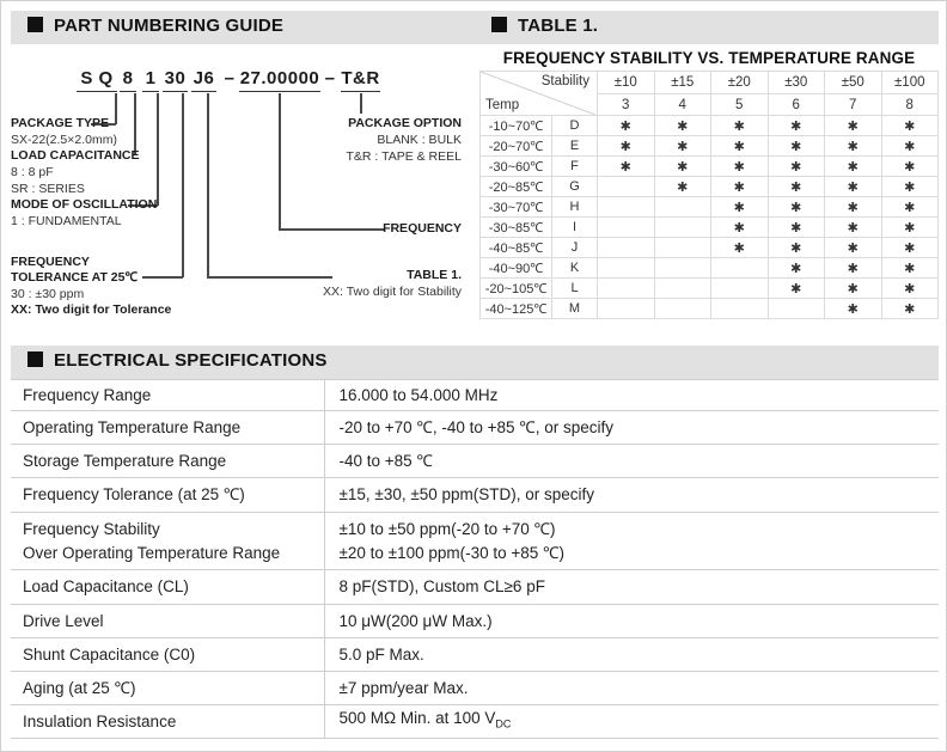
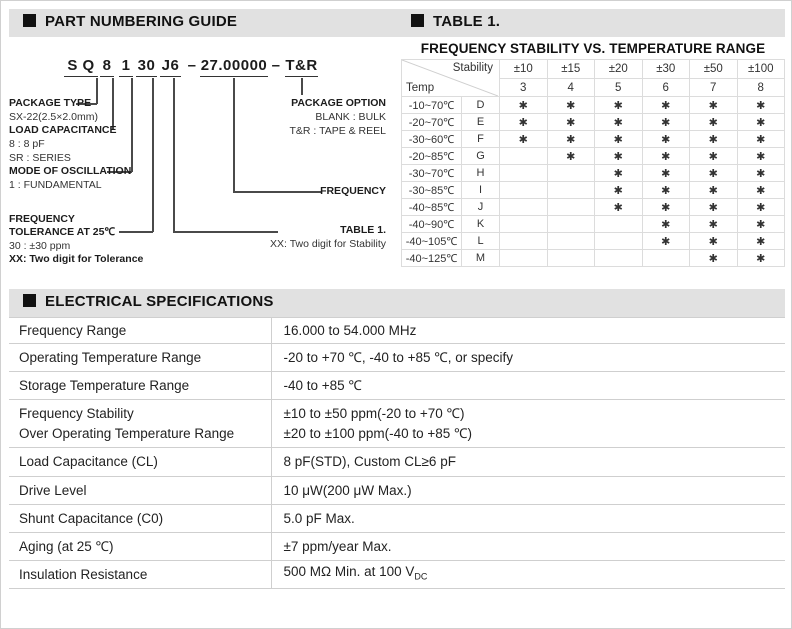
  PART NUMBERING GUIDE
  TABLE 1.
  S Q
  8
  1
  30
  J6
  –
  27.00000
  –
  T&R
  PACKAGE TYPE
  SX-22(2.5×2.0mm)
  LOAD CAPACITANCE
  8 : 8 pF
  SR : SERIES
  MODE OF OSCILLATION
  1 : FUNDAMENTAL
  FREQUENCY
  TOLERANCE AT 25℃
  30 : ±30 ppm
  XX: Two digit for Tolerance
  PACKAGE OPTION
  BLANK : BULK
  T&R : TAPE & REEL
  FREQUENCY
  TABLE 1.
  XX: Two digit for Stability
  FREQUENCY STABILITY VS. TEMPERATURE RANGE
  Stability Temp	±10	±15	±20	±30	±50	±100
  3	4	5	6	7	8
  -10~70℃	D	✱	✱	✱	✱	✱	✱
  -20~70℃	E	✱	✱	✱	✱	✱	✱
  -30~60℃	F	✱	✱	✱	✱	✱	✱
  -20~85℃	G		✱	✱	✱	✱	✱
  -30~70℃	H			✱	✱	✱	✱
  -30~85℃	I			✱	✱	✱	✱
  -40~85℃	J			✱	✱	✱	✱
  -40~90℃	K				✱	✱	✱
- -20~105℃	L				✱	✱	✱
+ -40~105℃	L				✱	✱	✱
  -40~125℃	M					✱	✱
  ELECTRICAL SPECIFICATIONS
  Frequency Range	16.000 to 54.000 MHz
  Operating Temperature Range	-20 to +70 ℃, -40 to +85 ℃, or specify
  Storage Temperature Range	-40 to +85 ℃
- Frequency Tolerance (at 25 ℃)	±15, ±30, ±50 ppm(STD), or specify
- Frequency Stability Over Operating Temperature Range	±10 to ±50 ppm(-20 to +70 ℃) ±20 to ±100 ppm(-30 to +85 ℃)
+ Frequency Stability Over Operating Temperature Range	±10 to ±50 ppm(-20 to +70 ℃) ±20 to ±100 ppm(-40 to +85 ℃)
  Load Capacitance (CL)	8 pF(STD), Custom CL≥6 pF
  Drive Level	10 μW(200 μW Max.)
  Shunt Capacitance (C0)	5.0 pF Max.
  Aging (at 25 ℃)	±7 ppm/year Max.
  Insulation Resistance	500 MΩ Min. at 100 VDC
